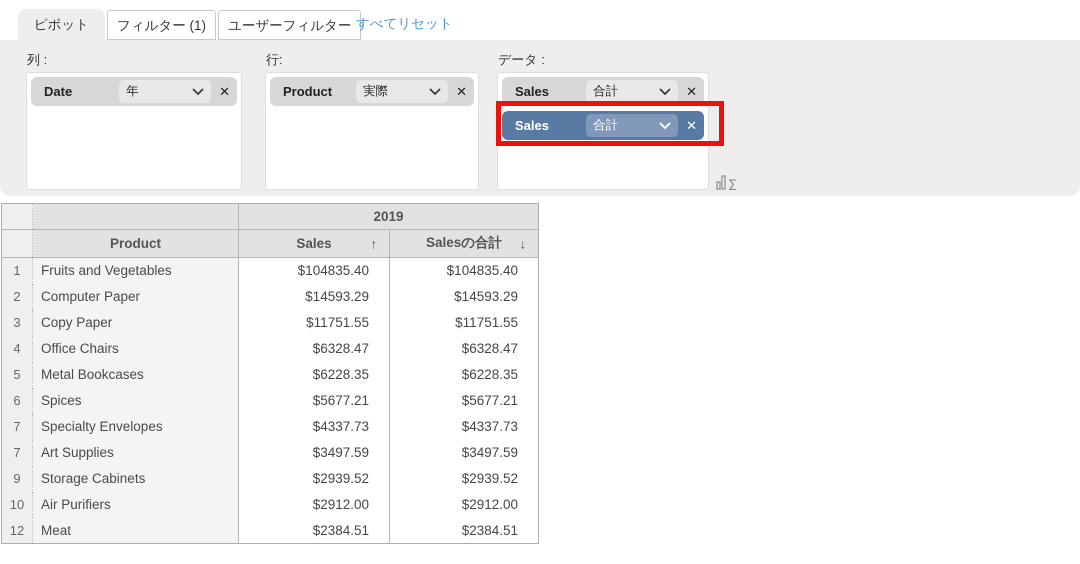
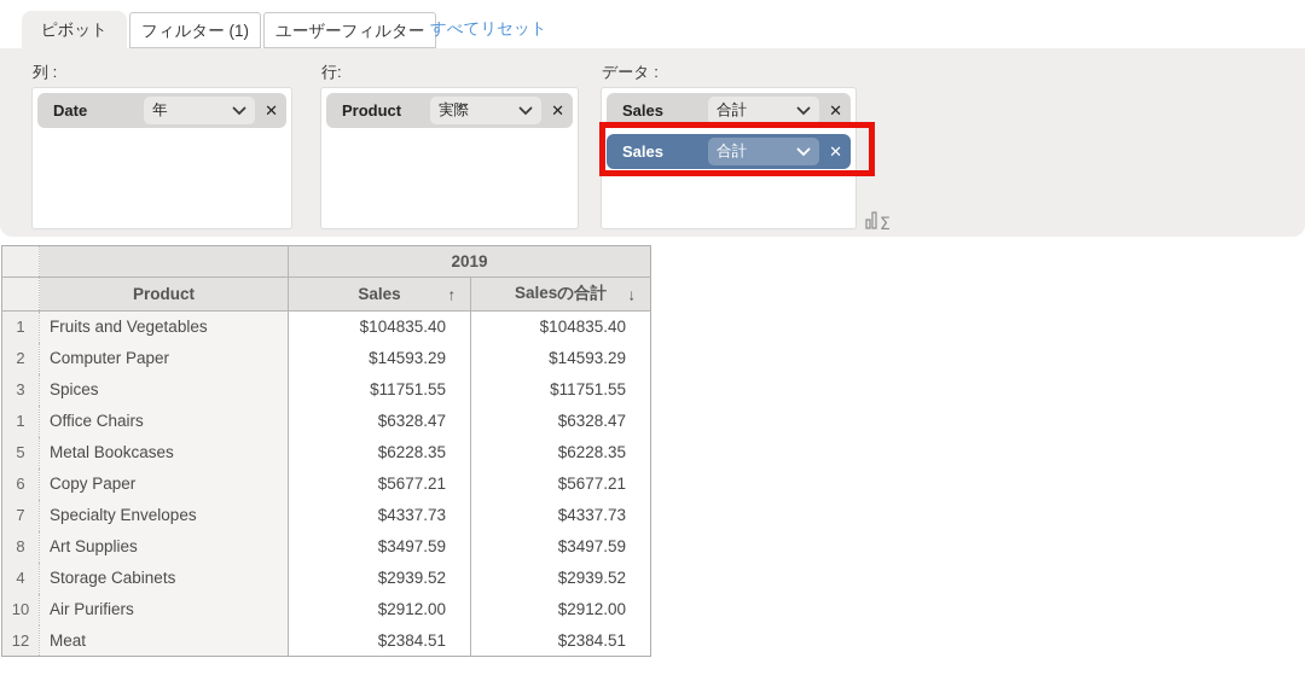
  ピボット
  フィルター (1)
  ユーザーフィルター
  すべてリセット
  列 :
  行:
  データ :
  Date
  年
  ✕
  Product
  実際
  ✕
  Sales
  合計
  ✕
  Sales
  合計
  ✕
  Σ
  		2019
  	Product	Sales ↑	Salesの合計 ↓
  1	Fruits and Vegetables	$104835.40	$104835.40
  2	Computer Paper	$14593.29	$14593.29
- 3	Copy Paper	$11751.55	$11751.55
+ 3	Spices	$11751.55	$11751.55
- 4	Office Chairs	$6328.47	$6328.47
+ 1	Office Chairs	$6328.47	$6328.47
  5	Metal Bookcases	$6228.35	$6228.35
- 6	Spices	$5677.21	$5677.21
+ 6	Copy Paper	$5677.21	$5677.21
  7	Specialty Envelopes	$4337.73	$4337.73
- 7	Art Supplies	$3497.59	$3497.59
+ 8	Art Supplies	$3497.59	$3497.59
- 9	Storage Cabinets	$2939.52	$2939.52
+ 4	Storage Cabinets	$2939.52	$2939.52
  10	Air Purifiers	$2912.00	$2912.00
  12	Meat	$2384.51	$2384.51
